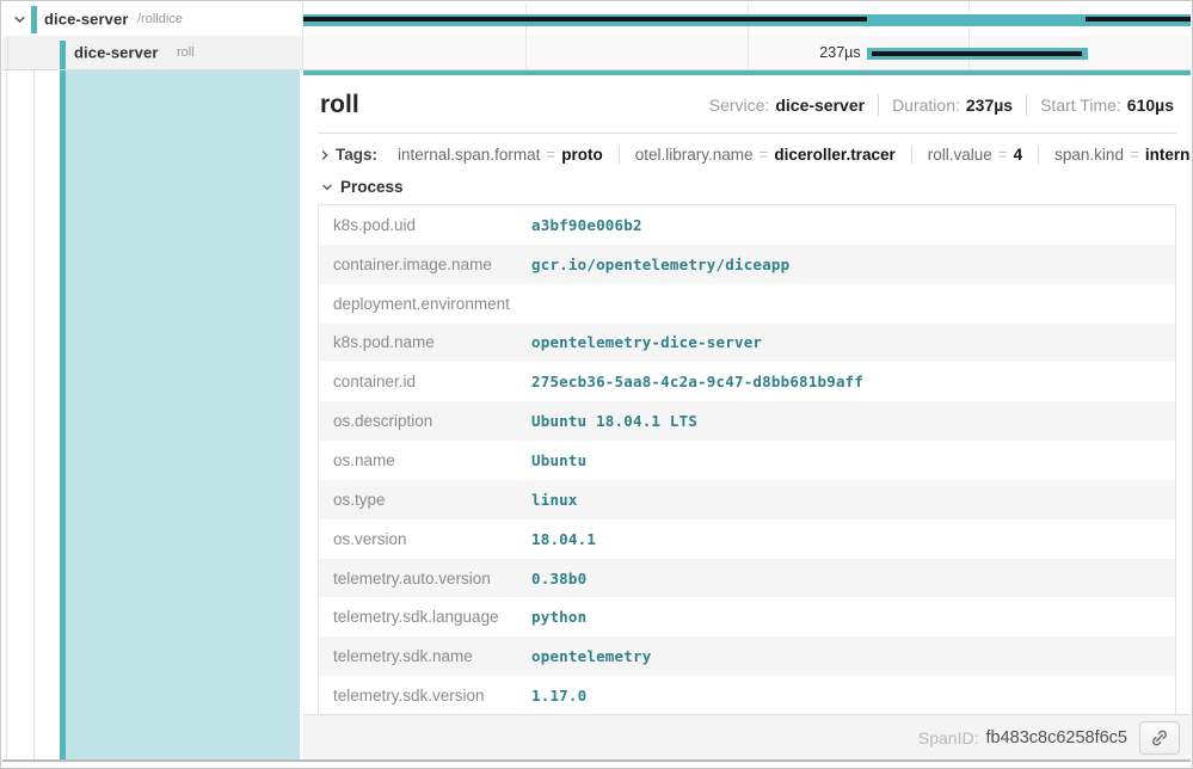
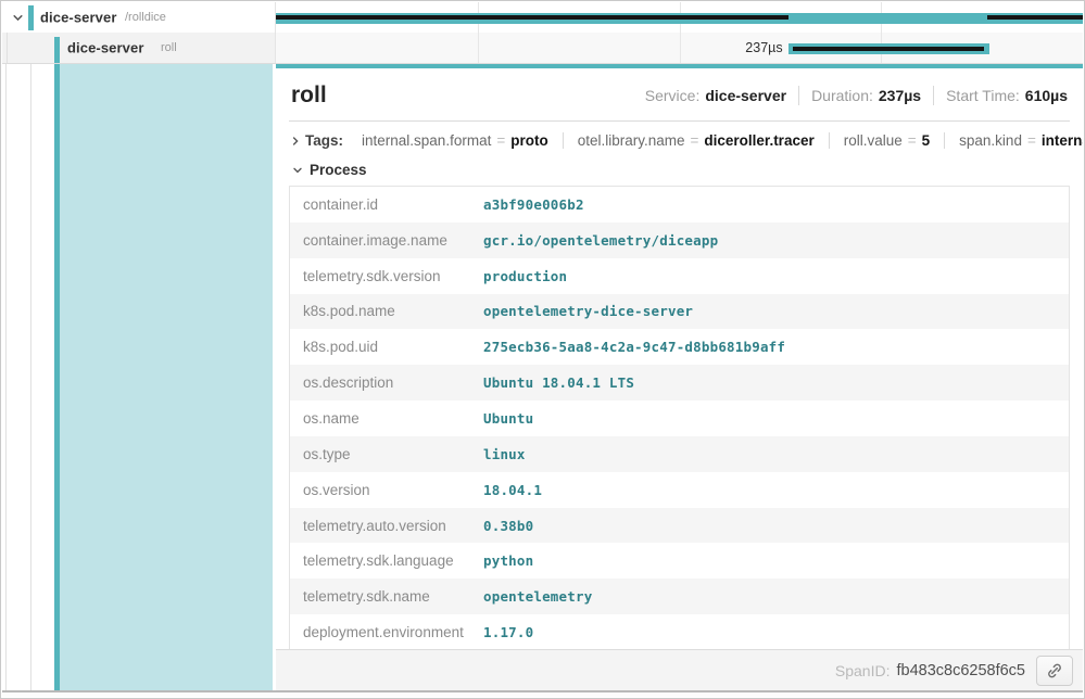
  dice-server
  /rolldice
  dice-server
  roll
  237µs
  roll
  Service:
  dice-server
  Duration:
  237µs
  Start Time:
  610µs
  Tags:
  internal.span.format
  =
  proto
  otel.library.name
  =
  diceroller.tracer
  roll.value
  =
- 4
+ 5
  span.kind
  =
  intern
  Process
- k8s.pod.uid
+ container.id
  a3bf90e006b2
  container.image.name
  gcr.io/opentelemetry/diceapp
- deployment.environment
+ telemetry.sdk.version
+ production
  k8s.pod.name
  opentelemetry-dice-server
- container.id
+ k8s.pod.uid
  275ecb36-5aa8-4c2a-9c47-d8bb681b9aff
  os.description
  Ubuntu 18.04.1 LTS
  os.name
  Ubuntu
  os.type
  linux
  os.version
  18.04.1
  telemetry.auto.version
  0.38b0
  telemetry.sdk.language
  python
  telemetry.sdk.name
  opentelemetry
- telemetry.sdk.version
+ deployment.environment
  1.17.0
  SpanID:
  fb483c8c6258f6c5
